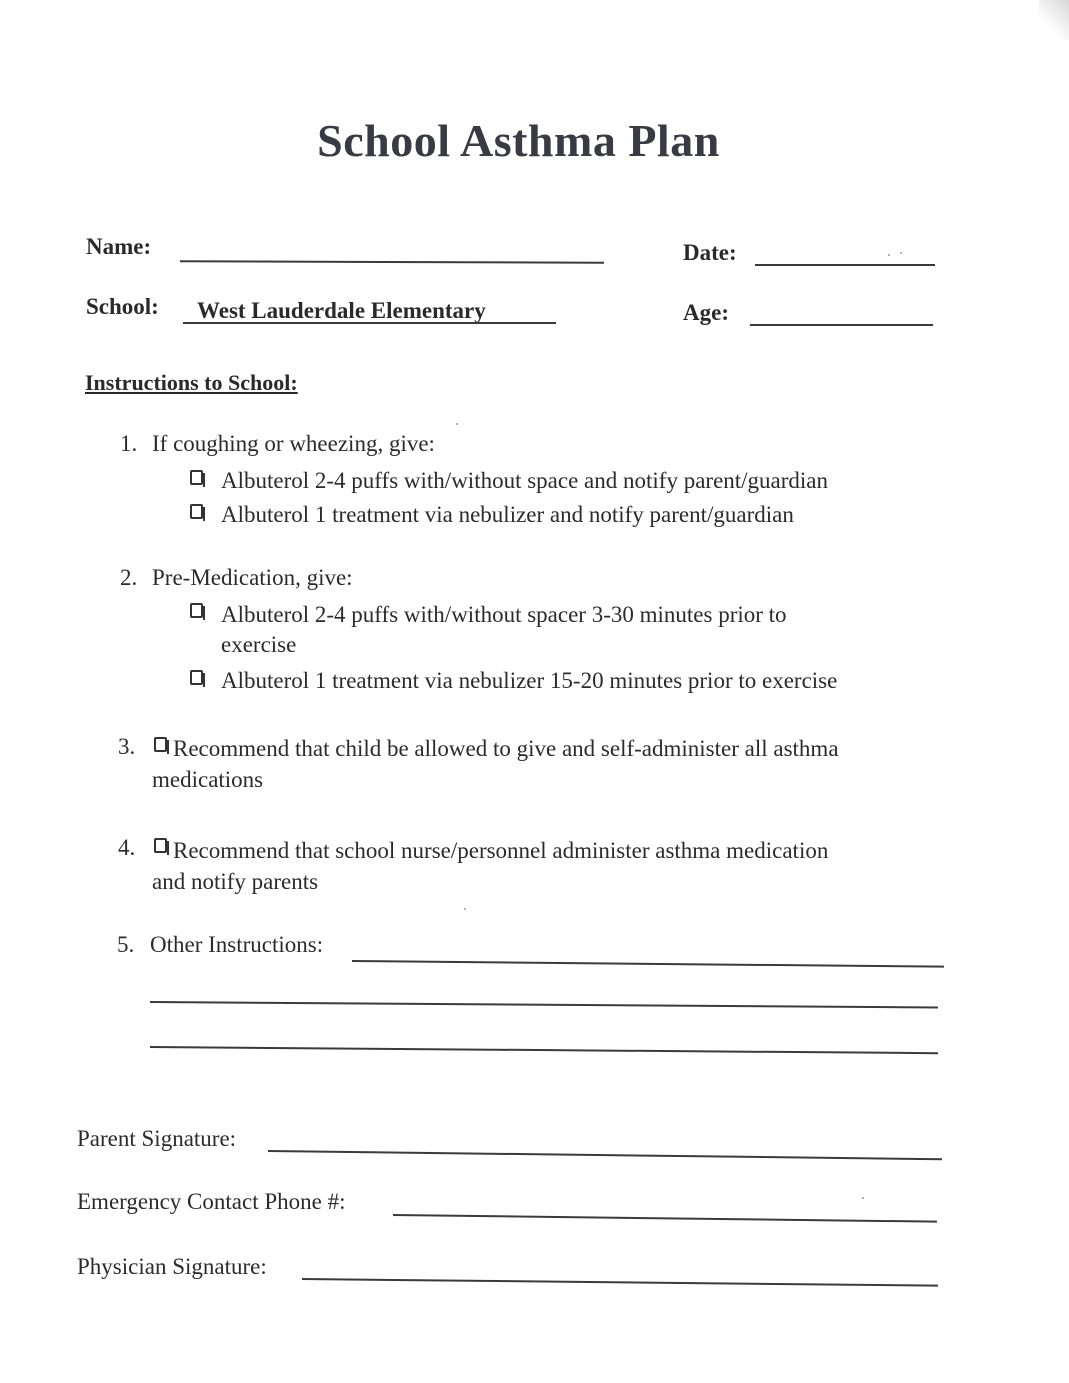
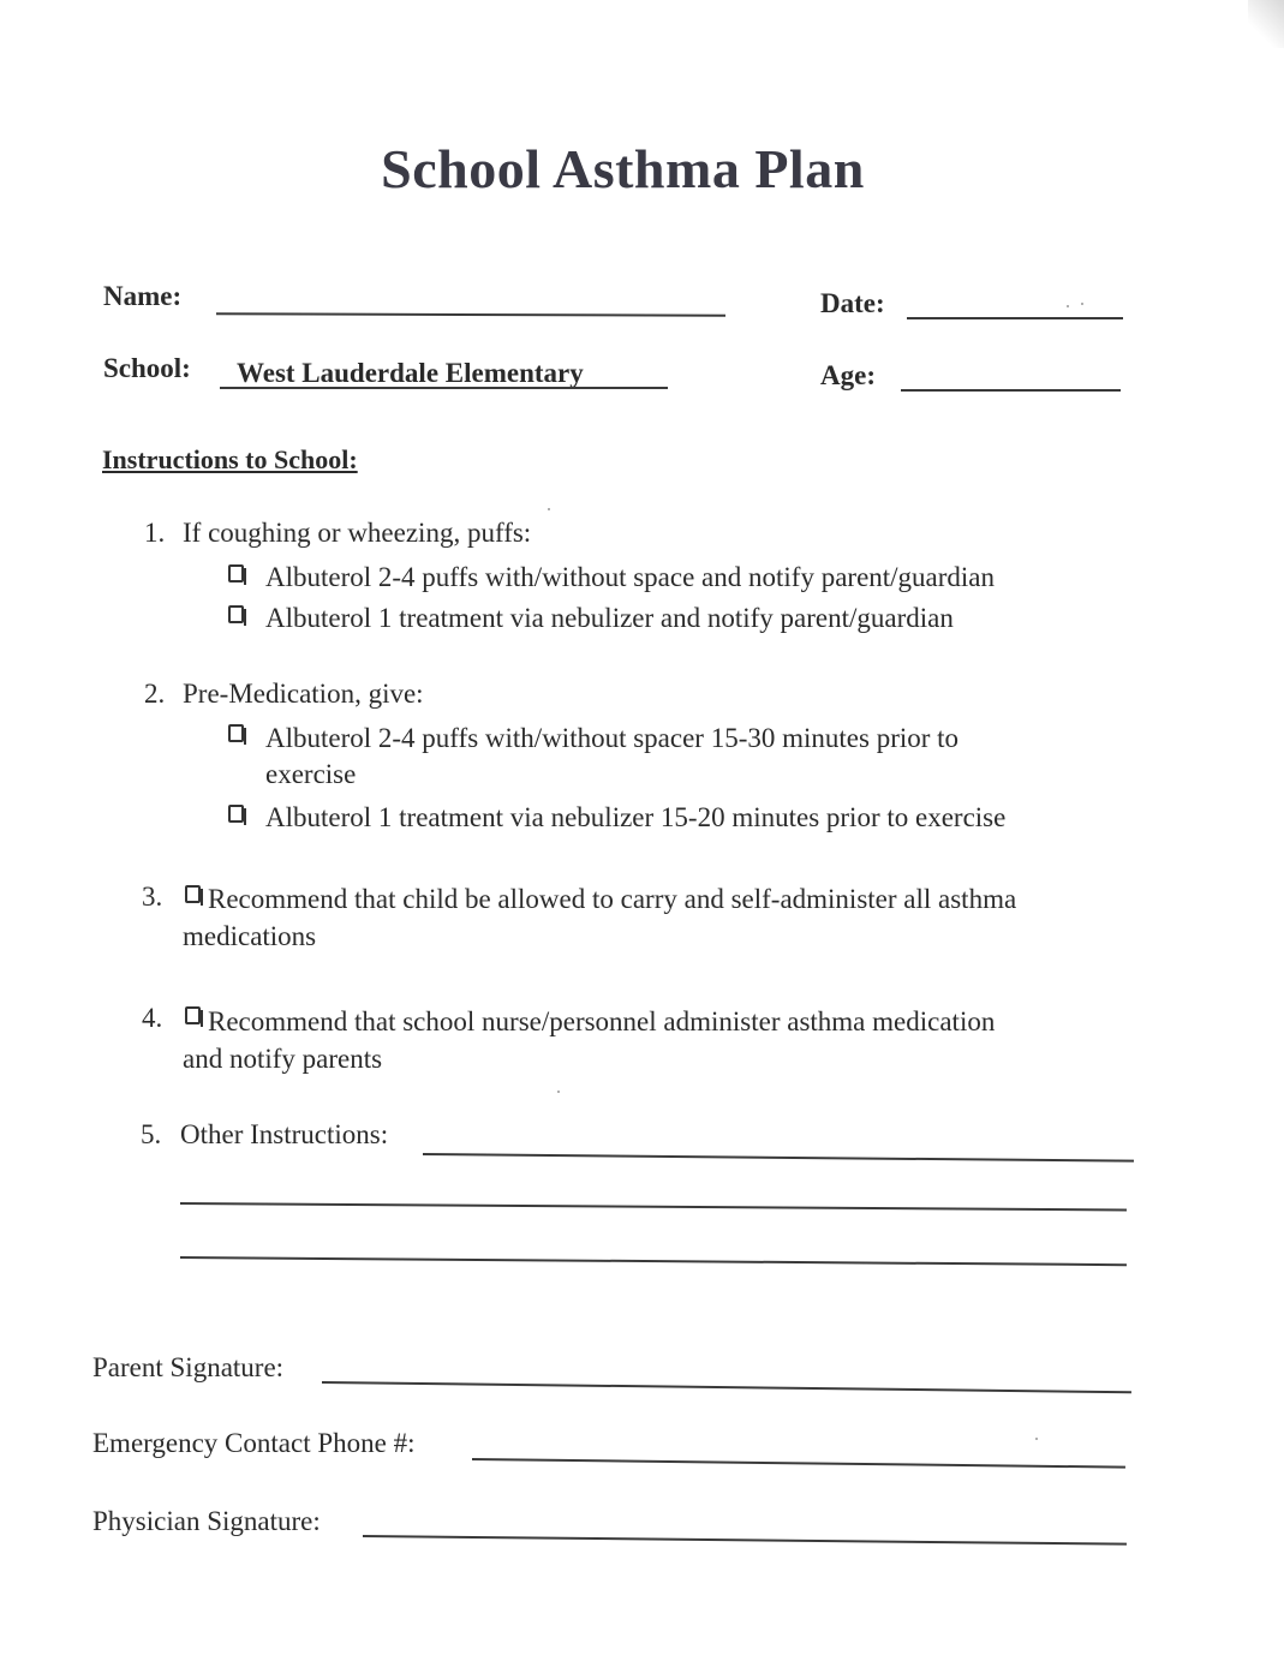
  School Asthma Plan
  Name:
  Date:
  School:
  West Lauderdale Elementary
  Age:
  Instructions to School:
  1.
- If coughing or wheezing, give:
+ If coughing or wheezing, puffs:
  Albuterol 2-4 puffs with/without space and notify parent/guardian
  Albuterol 1 treatment via nebulizer and notify parent/guardian
  2.
  Pre-Medication, give:
- Albuterol 2-4 puffs with/without spacer 3-30 minutes prior to
+ Albuterol 2-4 puffs with/without spacer 15-30 minutes prior to
  exercise
  Albuterol 1 treatment via nebulizer 15-20 minutes prior to exercise
  3.
- Recommend that child be allowed to give and self-administer all asthma
+ Recommend that child be allowed to carry and self-administer all asthma
  medications
  4.
  Recommend that school nurse/personnel administer asthma medication
  and notify parents
  5.
  Other Instructions:
  Parent Signature:
  Emergency Contact Phone #:
  Physician Signature:
